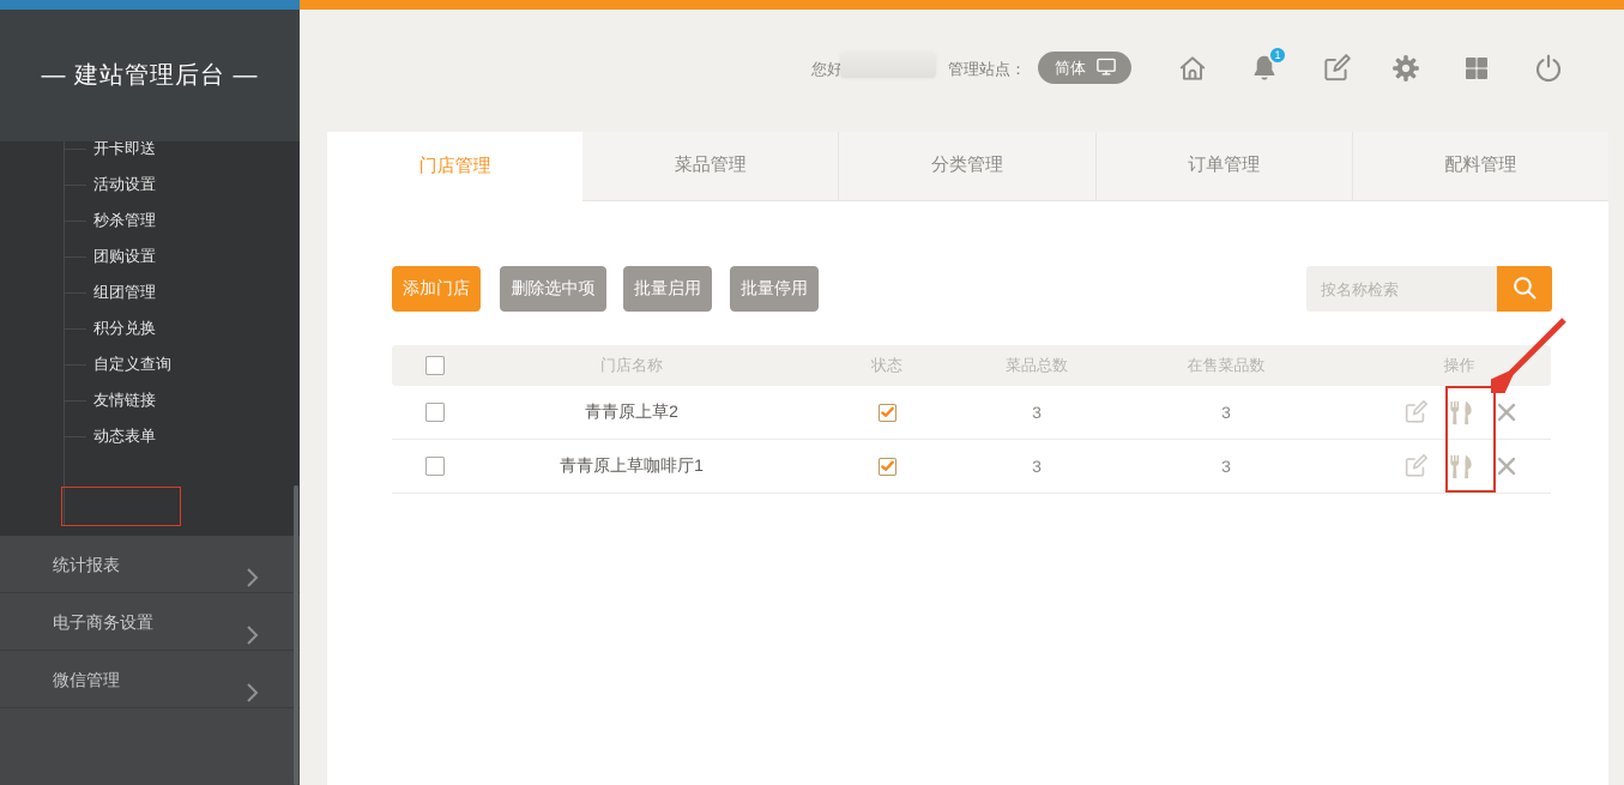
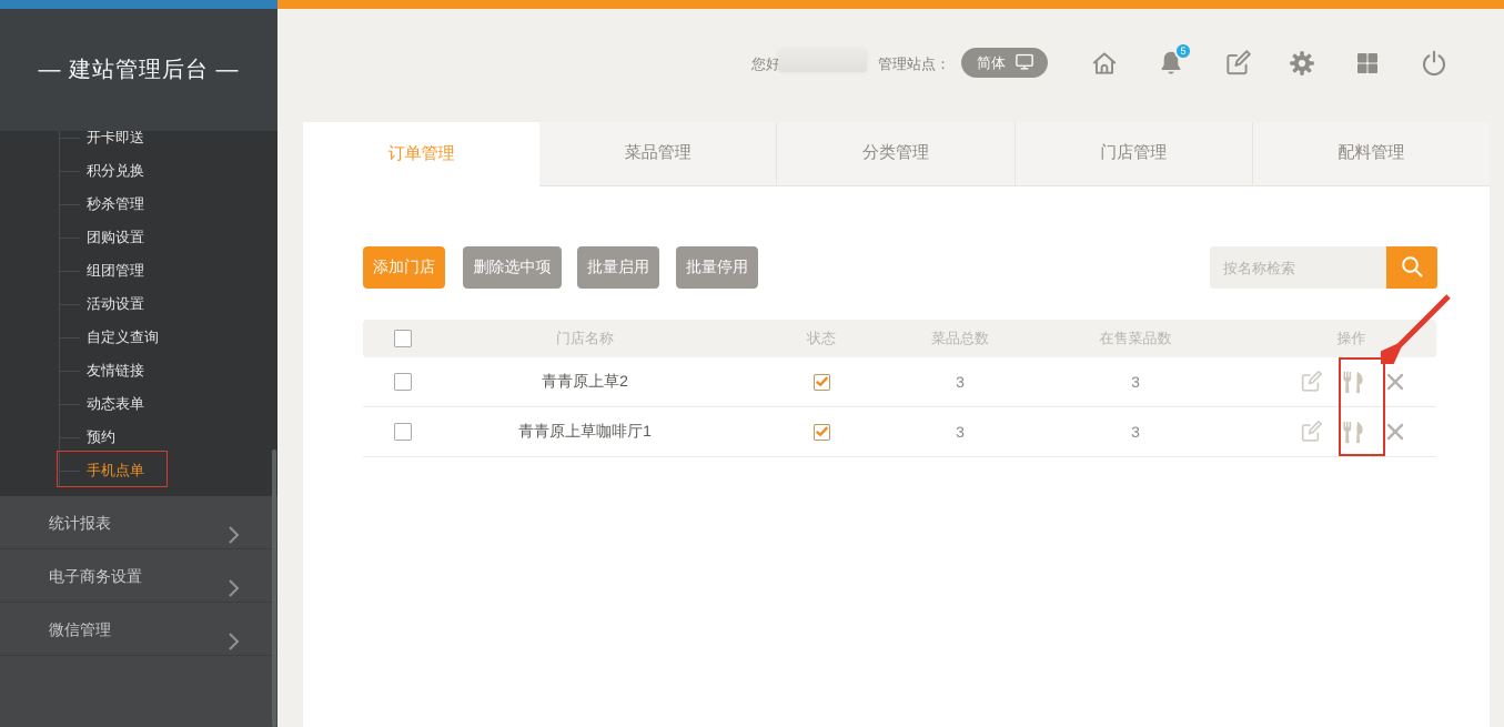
  — 建站管理后台 —
  开卡即送
- 活动设置
+ 积分兑换
  秒杀管理
  团购设置
  组团管理
- 积分兑换
+ 活动设置
  自定义查询
  友情链接
  动态表单
+ 预约
+ 手机点单
  统计报表
  电子商务设置
  微信管理
  您好
  管理站点：
  简体
- 1
+ 5
- 门店管理
+ 订单管理
  菜品管理
  分类管理
- 订单管理
+ 门店管理
  配料管理
  添加门店
  删除选中项
  批量启用
  批量停用
  按名称检索
  门店名称
  状态
  菜品总数
  在售菜品数
  操作
  青青原上草2
  3
  3
  青青原上草咖啡厅1
  3
  3
